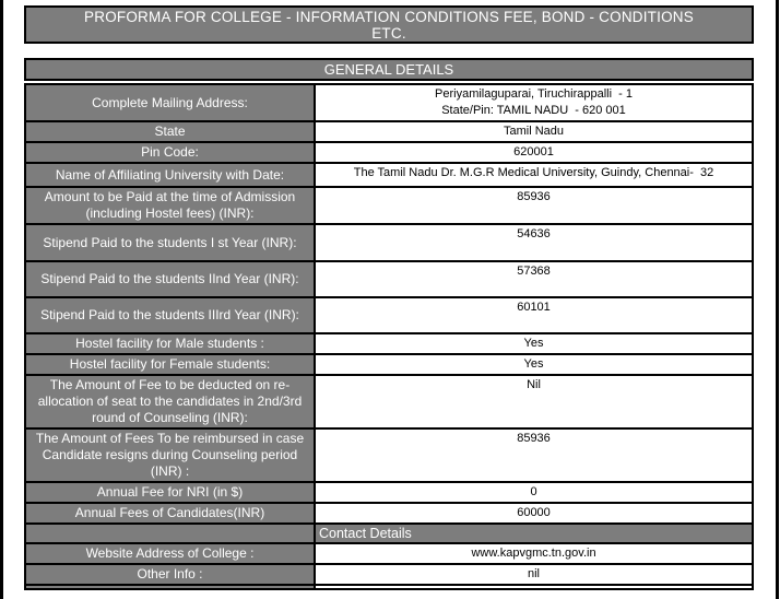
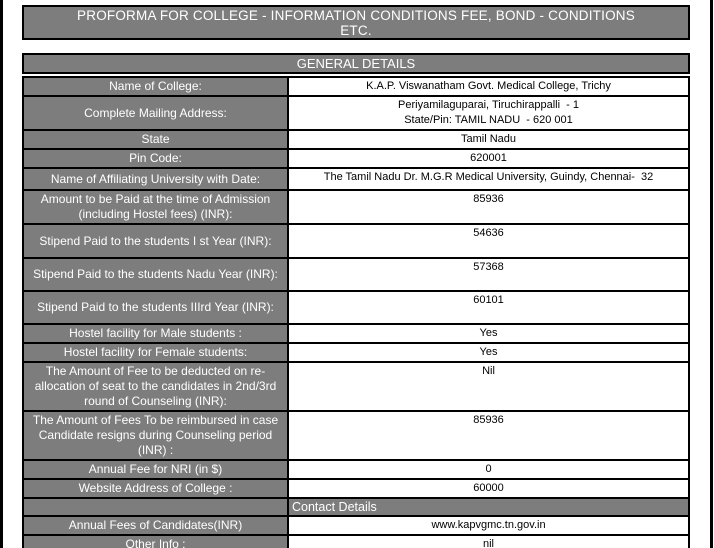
  PROFORMA FOR COLLEGE - INFORMATION CONDITIONS FEE, BOND - CONDITIONS
  ETC.
  GENERAL DETAILS
+ Name of College:	K.A.P. Viswanatham Govt. Medical College, Trichy
  Complete Mailing Address:	Periyamilaguparai, Tiruchirappalli - 1 State/Pin: TAMIL NADU - 620 001
  State	Tamil Nadu
  Pin Code:	620001
  Name of Affiliating University with Date:	The Tamil Nadu Dr. M.G.R Medical University, Guindy, Chennai- 32
  Amount to be Paid at the time of Admission (including Hostel fees) (INR):	85936
  Stipend Paid to the students I st Year (INR):	54636
- Stipend Paid to the students IInd Year (INR):	57368
+ Stipend Paid to the students Nadu Year (INR):	57368
  Stipend Paid to the students IIIrd Year (INR):	60101
  Hostel facility for Male students :	Yes
  Hostel facility for Female students:	Yes
  The Amount of Fee to be deducted on re-allocation of seat to the candidates in 2nd/3rd round of Counseling (INR):	Nil
  The Amount of Fees To be reimbursed in case Candidate resigns during Counseling period (INR) :	85936
  Annual Fee for NRI (in $)	0
- Annual Fees of Candidates(INR)	60000
+ Website Address of College :	60000
  	Contact Details
- Website Address of College :	www.kapvgmc.tn.gov.in
+ Annual Fees of Candidates(INR)	www.kapvgmc.tn.gov.in
  Other Info :	nil
